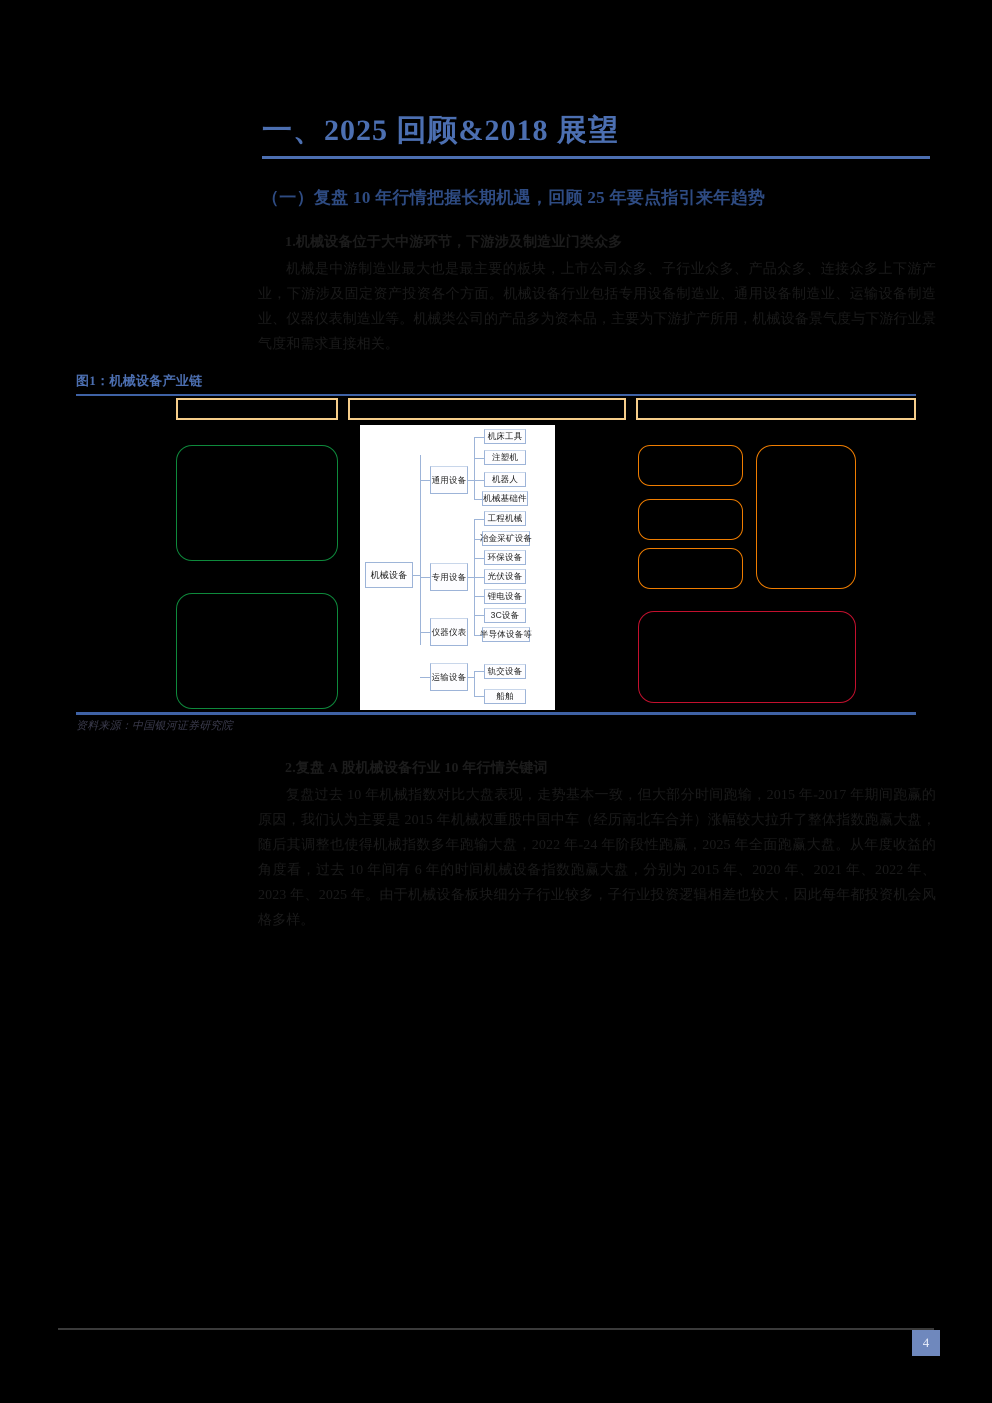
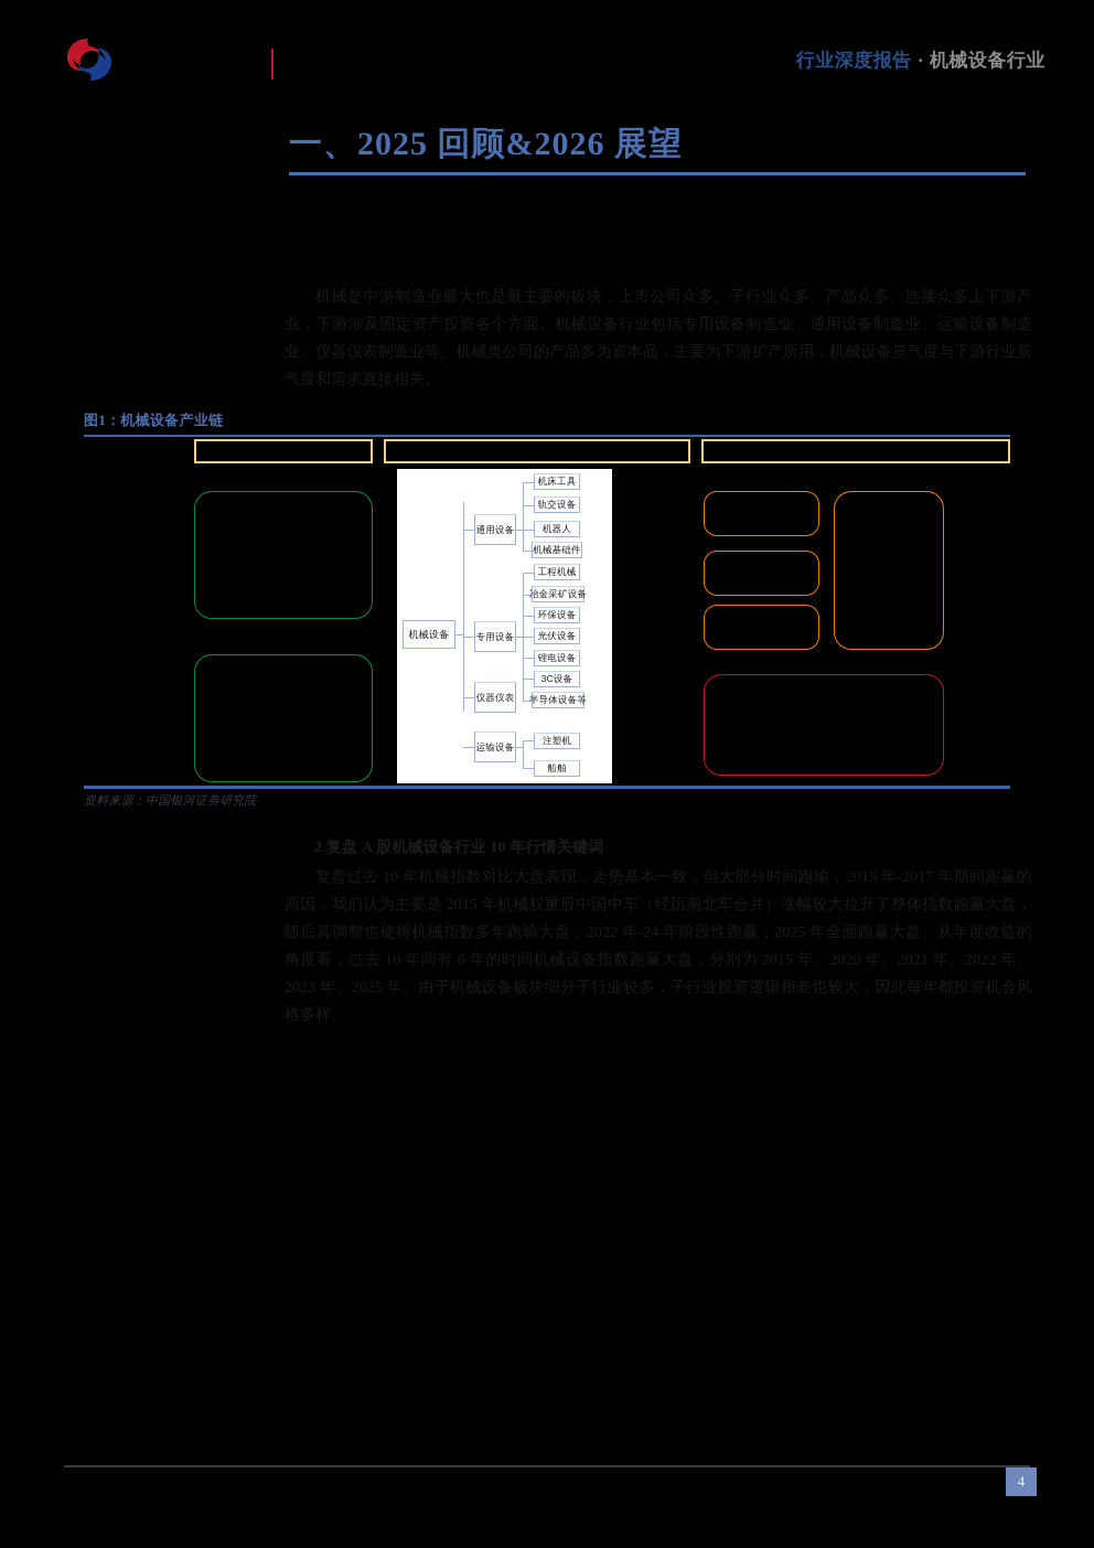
+ 行业深度报告 · 机械设备行业
- 一、2025 回顾&2018 展望
+ 一、2025 回顾&2026 展望
- （一）复盘 10 年行情把握长期机遇，回顾 25 年要点指引来年趋势
- 1.机械设备位于大中游环节，下游涉及制造业门类众多
  机械是中游制造业最大也是最主要的板块，上市公司众多、子行业众多、产品众多、连接众多上下游产业，下游涉及固定资产投资各个方面。机械设备行业包括专用设备制造业、通用设备制造业、运输设备制造业、仪器仪表制造业等。机械类公司的产品多为资本品，主要为下游扩产所用，机械设备景气度与下游行业景气度和需求直接相关。
  图1：机械设备产业链
  机械设备
  通用设备
  专用设备
  仪器仪表
  运输设备
  机床工具
- 注塑机
+ 轨交设备
  机器人
  机械基础件
  工程机械
  冶金采矿设备
  环保设备
  光伏设备
  锂电设备
  3C设备
  半导体设备等
- 轨交设备
+ 注塑机
  船舶
  资料来源：中国银河证券研究院
  2.复盘 A 股机械设备行业 10 年行情关键词
  复盘过去 10 年机械指数对比大盘表现，走势基本一致，但大部分时间跑输，2015 年-2017 年期间跑赢的原因，我们认为主要是 2015 年机械权重股中国中车（经历南北车合并）涨幅较大拉升了整体指数跑赢大盘，随后其调整也使得机械指数多年跑输大盘，2022 年-24 年阶段性跑赢，2025 年全面跑赢大盘。从年度收益的角度看，过去 10 年间有 6 年的时间机械设备指数跑赢大盘，分别为 2015 年、2020 年、2021 年、2022 年、2023 年、2025 年。由于机械设备板块细分子行业较多，子行业投资逻辑相差也较大，因此每年都投资机会风格多样。
  4
